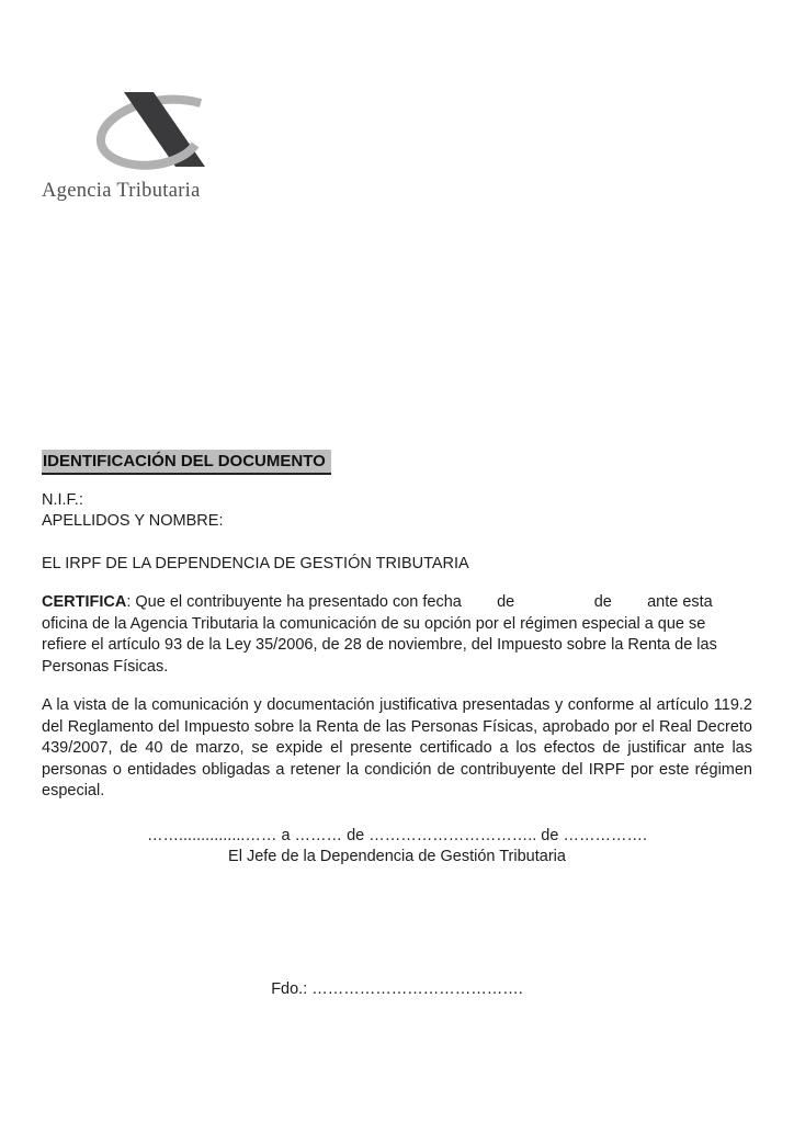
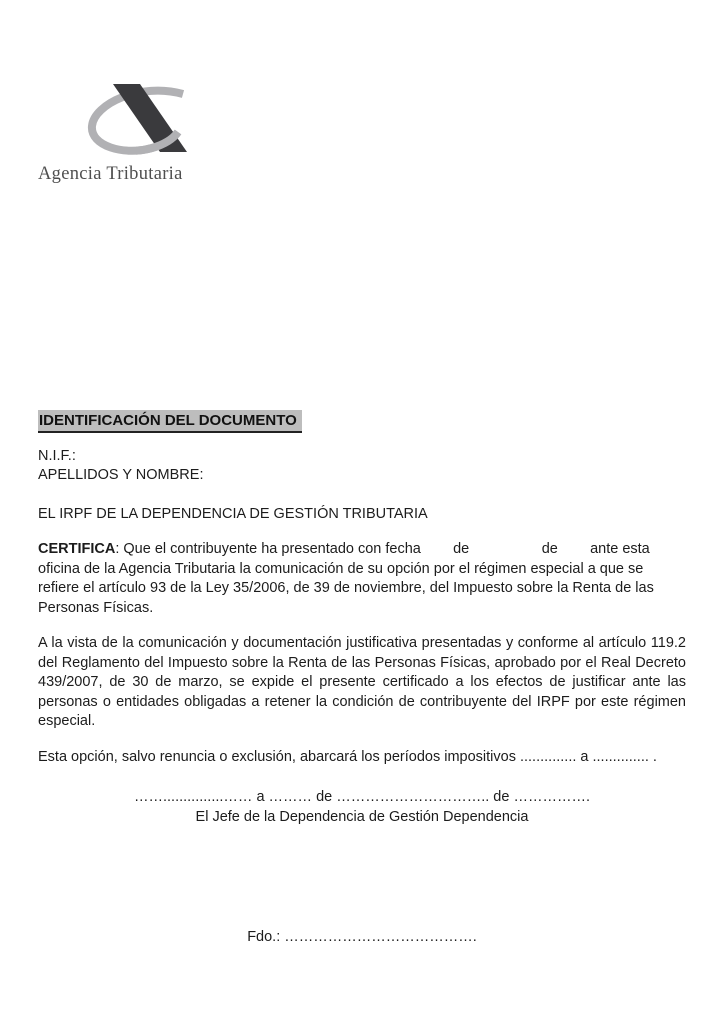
  Agencia Tributaria
  IDENTIFICACIÓN DEL DOCUMENTO
  N.I.F.:
  APELLIDOS Y NOMBRE:
  EL IRPF DE LA DEPENDENCIA DE GESTIÓN TRIBUTARIA
- CERTIFICA: Que el contribuyente ha presentado con fecha de de ante esta oficina de la Agencia Tributaria la comunicación de su opción por el régimen especial a que se refiere el artículo 93 de la Ley 35/2006, de 28 de noviembre, del Impuesto sobre la Renta de las Personas Físicas.
+ CERTIFICA: Que el contribuyente ha presentado con fecha de de ante esta oficina de la Agencia Tributaria la comunicación de su opción por el régimen especial a que se refiere el artículo 93 de la Ley 35/2006, de 39 de noviembre, del Impuesto sobre la Renta de las Personas Físicas.
- A la vista de la comunicación y documentación justificativa presentadas y conforme al artículo 119.2 del Reglamento del Impuesto sobre la Renta de las Personas Físicas, aprobado por el Real Decreto 439/2007, de 40 de marzo, se expide el presente certificado a los efectos de justificar ante las personas o entidades obligadas a retener la condición de contribuyente del IRPF por este régimen especial.
+ A la vista de la comunicación y documentación justificativa presentadas y conforme al artículo 119.2 del Reglamento del Impuesto sobre la Renta de las Personas Físicas, aprobado por el Real Decreto 439/2007, de 30 de marzo, se expide el presente certificado a los efectos de justificar ante las personas o entidades obligadas a retener la condición de contribuyente del IRPF por este régimen especial.
+ Esta opción, salvo renuncia o exclusión, abarcará los períodos impositivos .............. a .............. .
  ……...............…… a ……… de ………………………….. de …………….
- El Jefe de la Dependencia de Gestión Tributaria
+ El Jefe de la Dependencia de Gestión Dependencia
  Fdo.: ………………………………….
